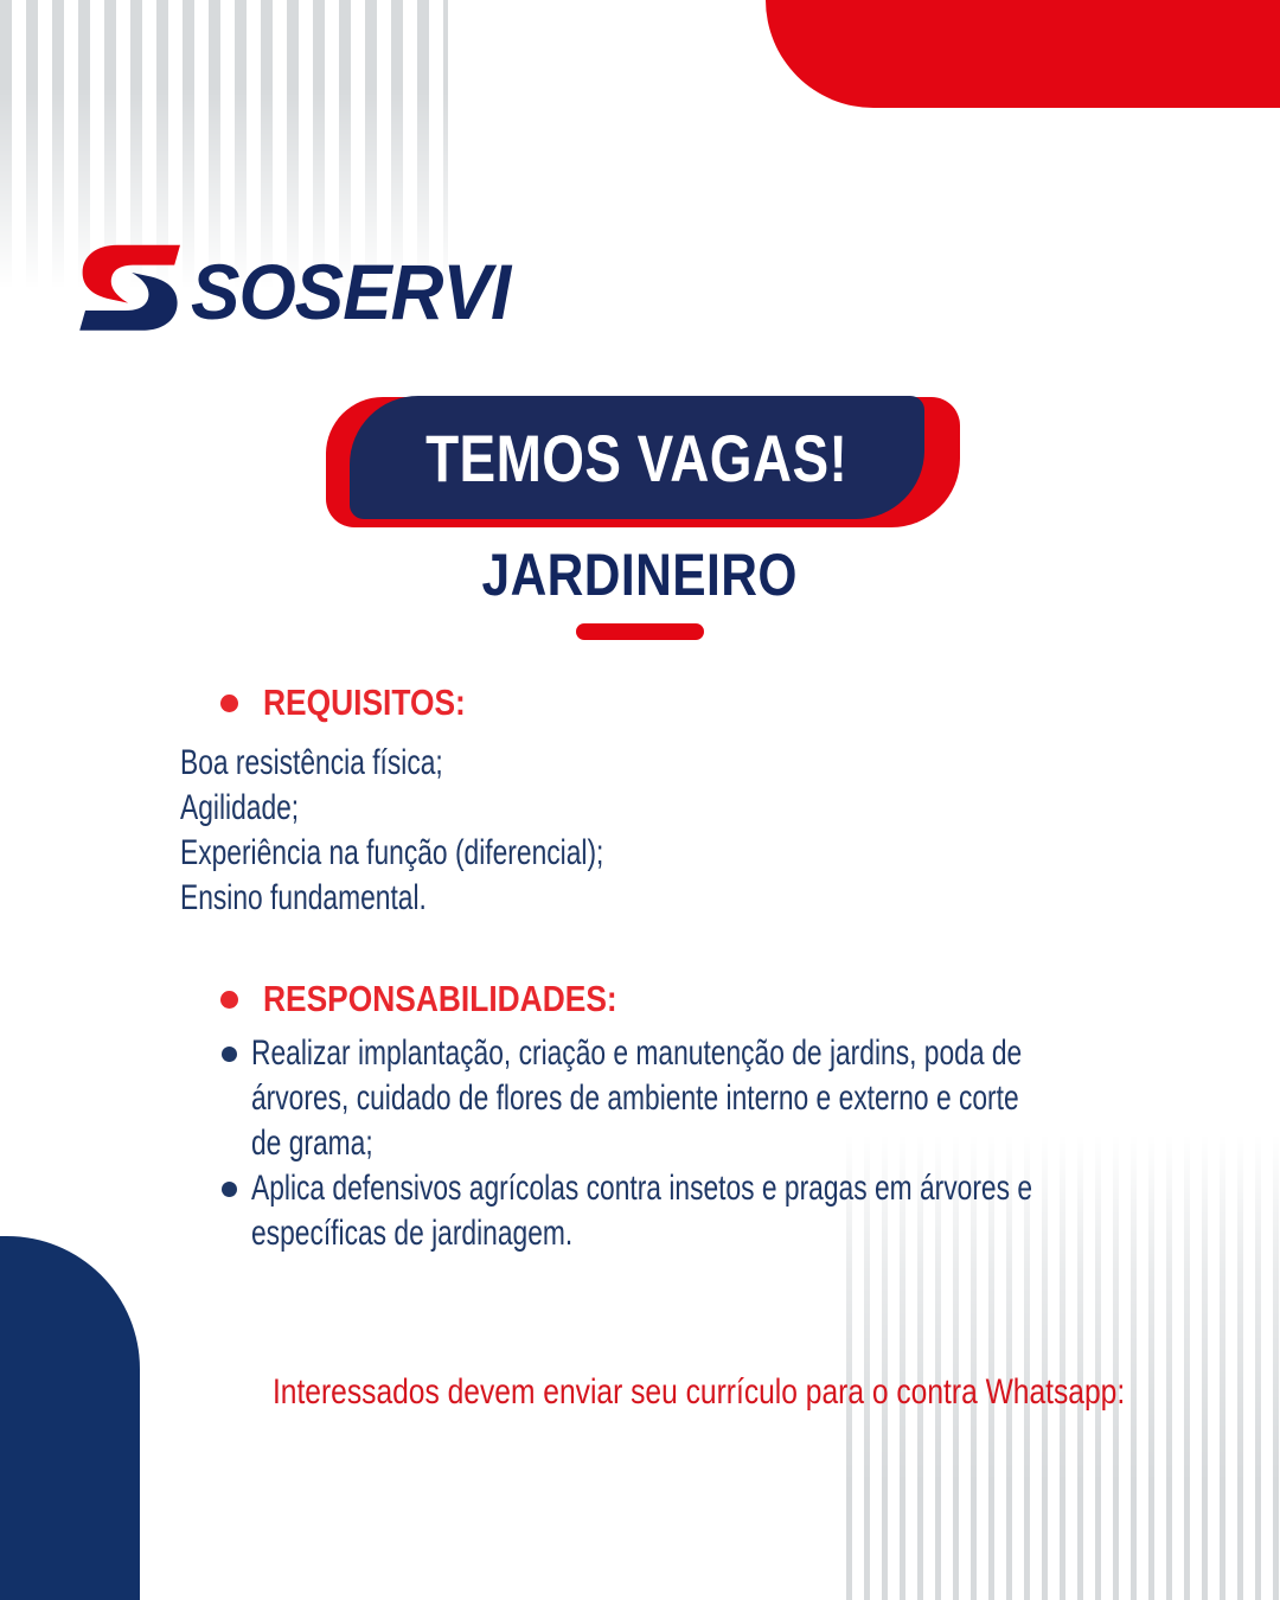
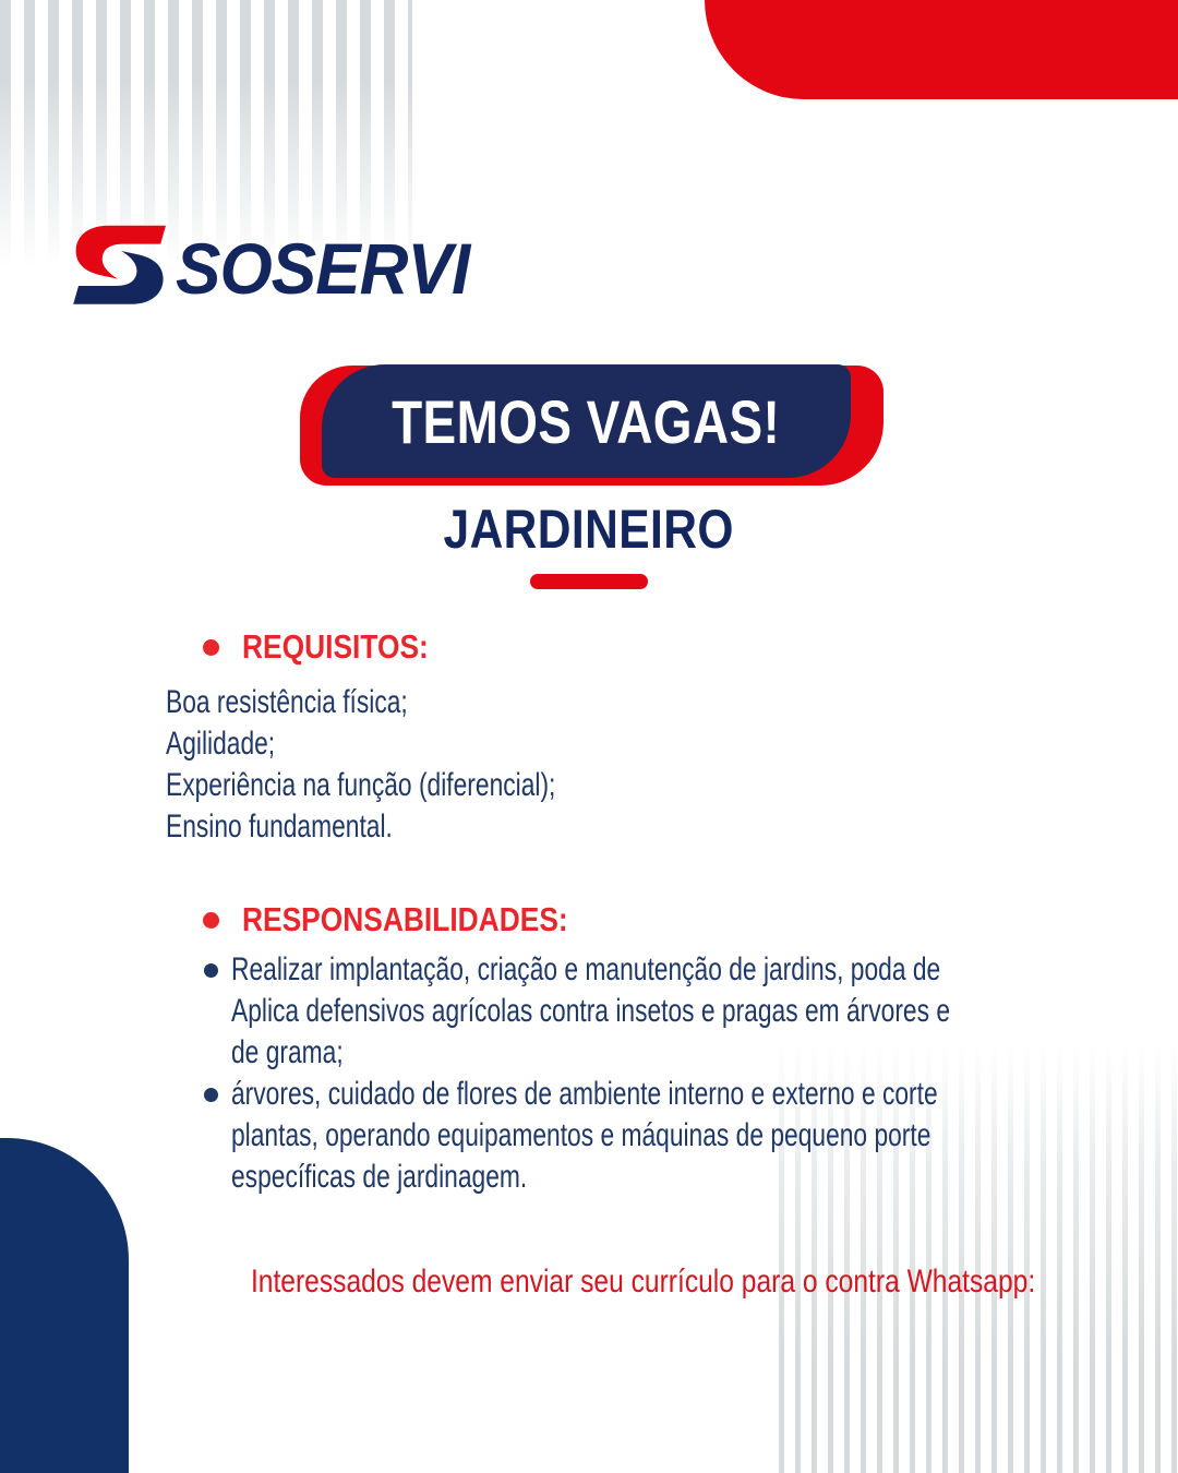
  SOSERVI
  TEMOS VAGAS!
  JARDINEIRO
  REQUISITOS:
  Boa resistência física;
  Agilidade;
  Experiência na função (diferencial);
  Ensino fundamental.
  RESPONSABILIDADES:
  Realizar implantação, criação e manutenção de jardins, poda de
- árvores, cuidado de flores de ambiente interno e externo e corte
+ Aplica defensivos agrícolas contra insetos e pragas em árvores e
  de grama;
- Aplica defensivos agrícolas contra insetos e pragas em árvores e
+ árvores, cuidado de flores de ambiente interno e externo e corte
+ plantas, operando equipamentos e máquinas de pequeno porte
  específicas de jardinagem.
  Interessados devem enviar seu currículo para o contra Whatsapp:
